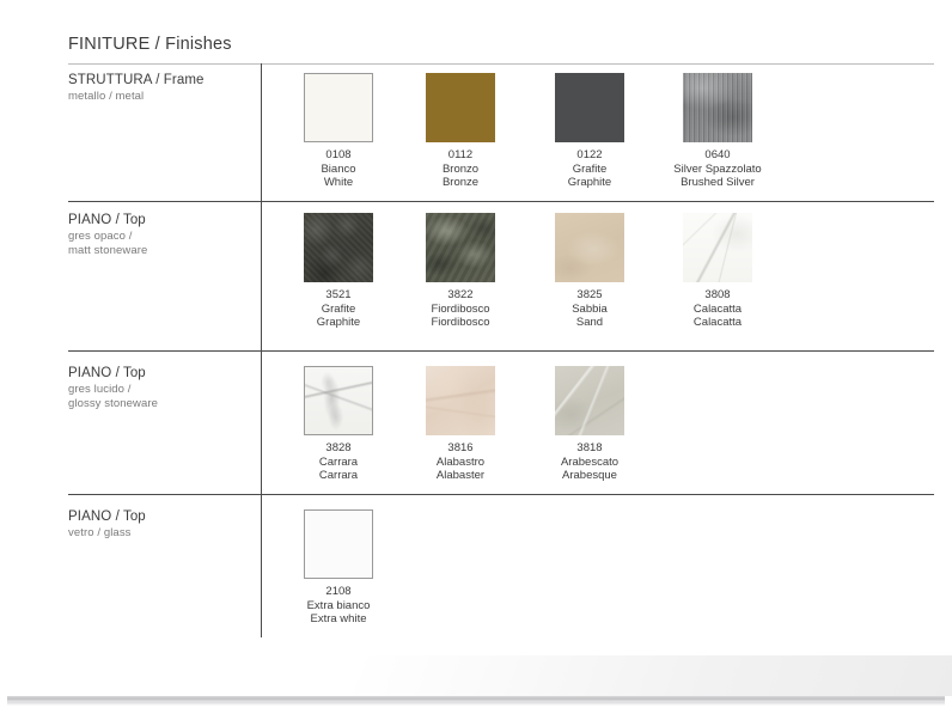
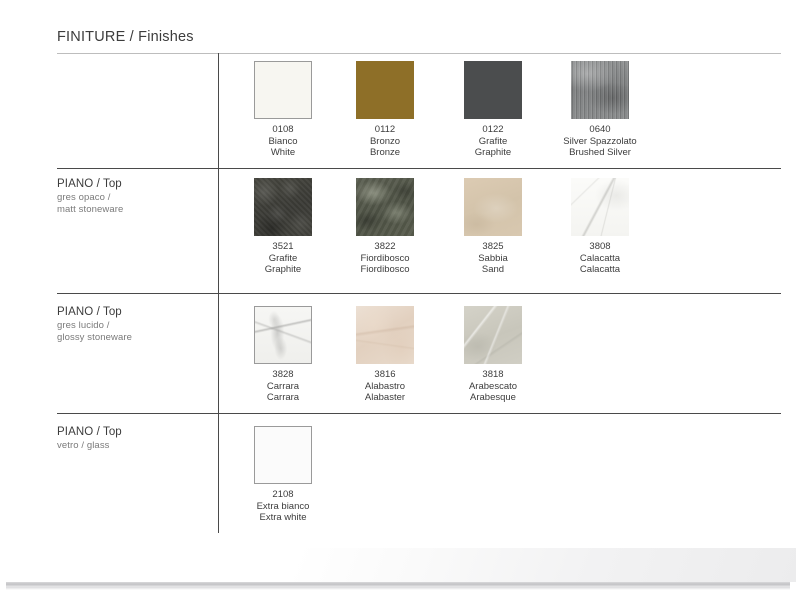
  FINITURE / Finishes
- STRUTTURA / Frame
- metallo / metal
  0108
  Bianco
  White
  0112
  Bronzo
  Bronze
  0122
  Grafite
  Graphite
  0640
  Silver Spazzolato
  Brushed Silver
  PIANO / Top
  gres opaco /
  matt stoneware
  3521
  Grafite
  Graphite
  3822
  Fiordibosco
  Fiordibosco
  3825
  Sabbia
  Sand
  3808
  Calacatta
  Calacatta
  PIANO / Top
  gres lucido /
  glossy stoneware
  3828
  Carrara
  Carrara
  3816
  Alabastro
  Alabaster
  3818
  Arabescato
  Arabesque
  PIANO / Top
  vetro / glass
  2108
  Extra bianco
  Extra white
